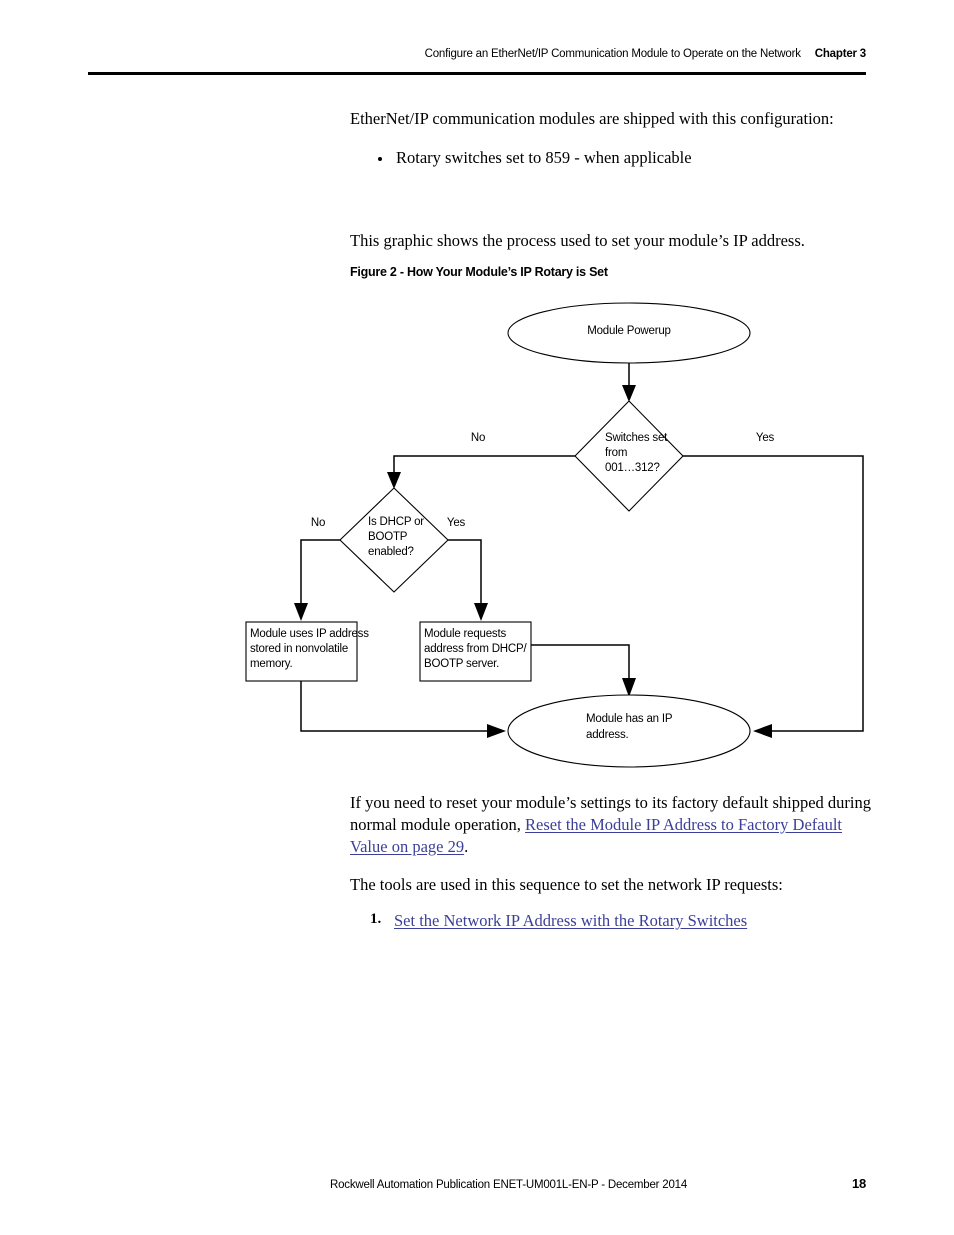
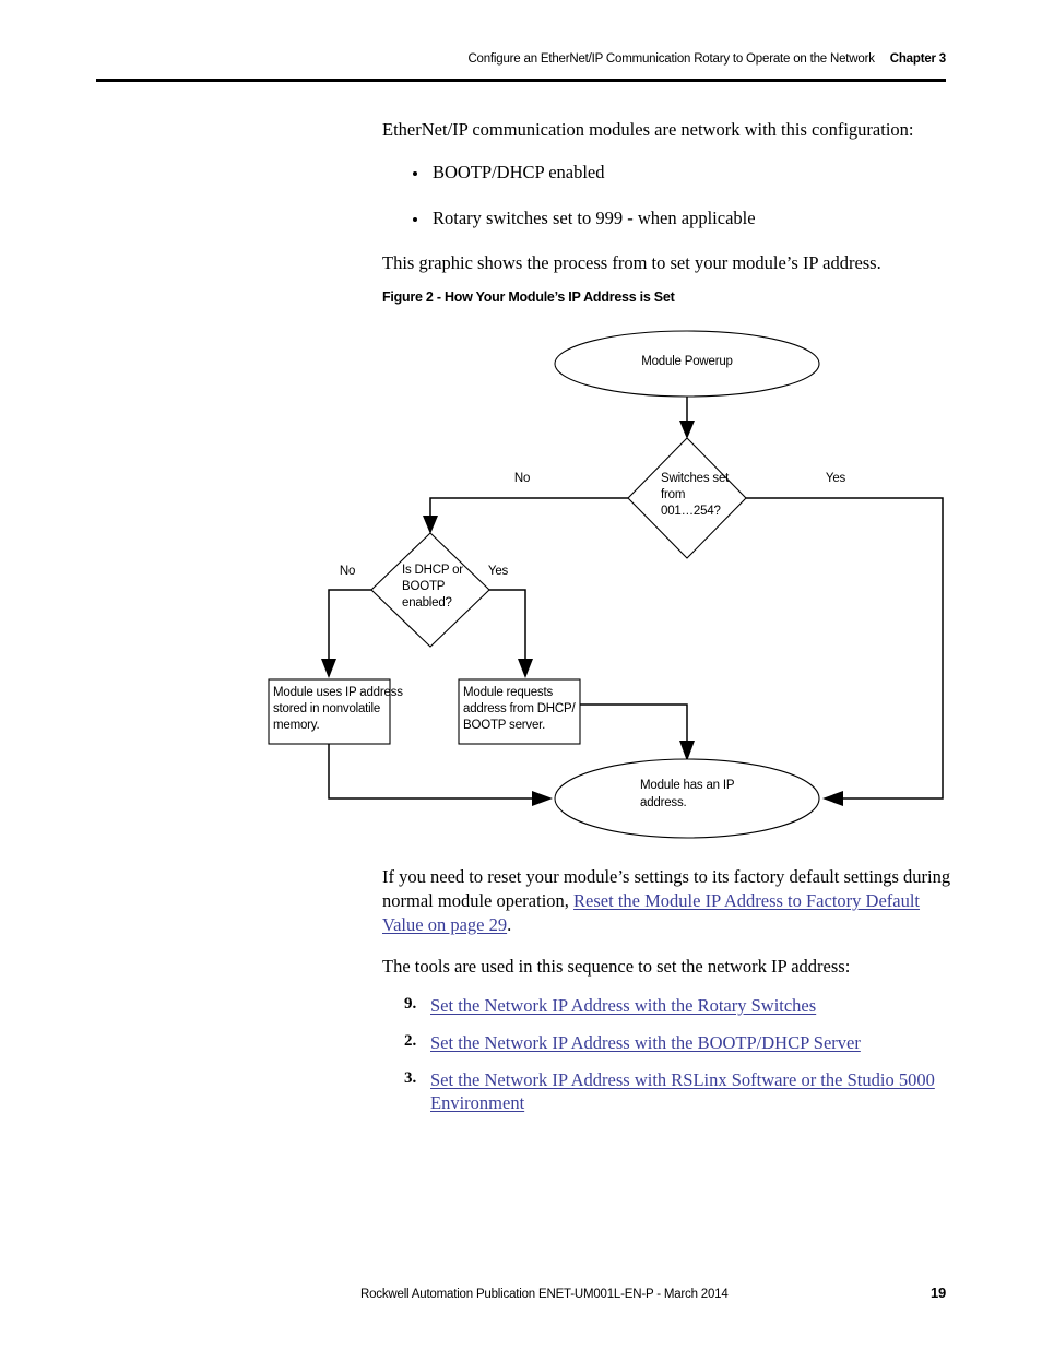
- Configure an EtherNet/IP Communication Module to Operate on the Network
+ Configure an EtherNet/IP Communication Rotary to Operate on the Network
  Chapter 3
- EtherNet/IP communication modules are shipped with this configuration:
+ EtherNet/IP communication modules are network with this configuration:
+ BOOTP/DHCP enabled
- Rotary switches set to 859 - when applicable
+ Rotary switches set to 999 - when applicable
- This graphic shows the process used to set your module’s IP address.
+ This graphic shows the process from to set your module’s IP address.
- Figure 2 - How Your Module’s IP Rotary is Set
+ Figure 2 - How Your Module’s IP Address is Set
  Module Powerup
  Switches set
  from
- 001…312?
+ 001…254?
  No
  Yes
  Is DHCP or
  BOOTP
  enabled?
  No
  Yes
  Module uses IP address
  stored in nonvolatile
  memory.
  Module requests
  address from DHCP/
  BOOTP server.
  Module has an IP
  address.
- If you need to reset your module’s settings to its factory default shipped during normal module operation, Reset the Module IP Address to Factory Default Value on page 29.
+ If you need to reset your module’s settings to its factory default settings during normal module operation, Reset the Module IP Address to Factory Default Value on page 29.
- The tools are used in this sequence to set the network IP requests:
+ The tools are used in this sequence to set the network IP address:
- 1.
+ 9.
  Set the Network IP Address with the Rotary Switches
+ 2.
+ Set the Network IP Address with the BOOTP/DHCP Server
+ 3.
+ Set the Network IP Address with RSLinx Software or the Studio 5000 Environment
- Rockwell Automation Publication ENET-UM001L-EN-P - December 2014
+ Rockwell Automation Publication ENET-UM001L-EN-P - March 2014
- 18
+ 19
